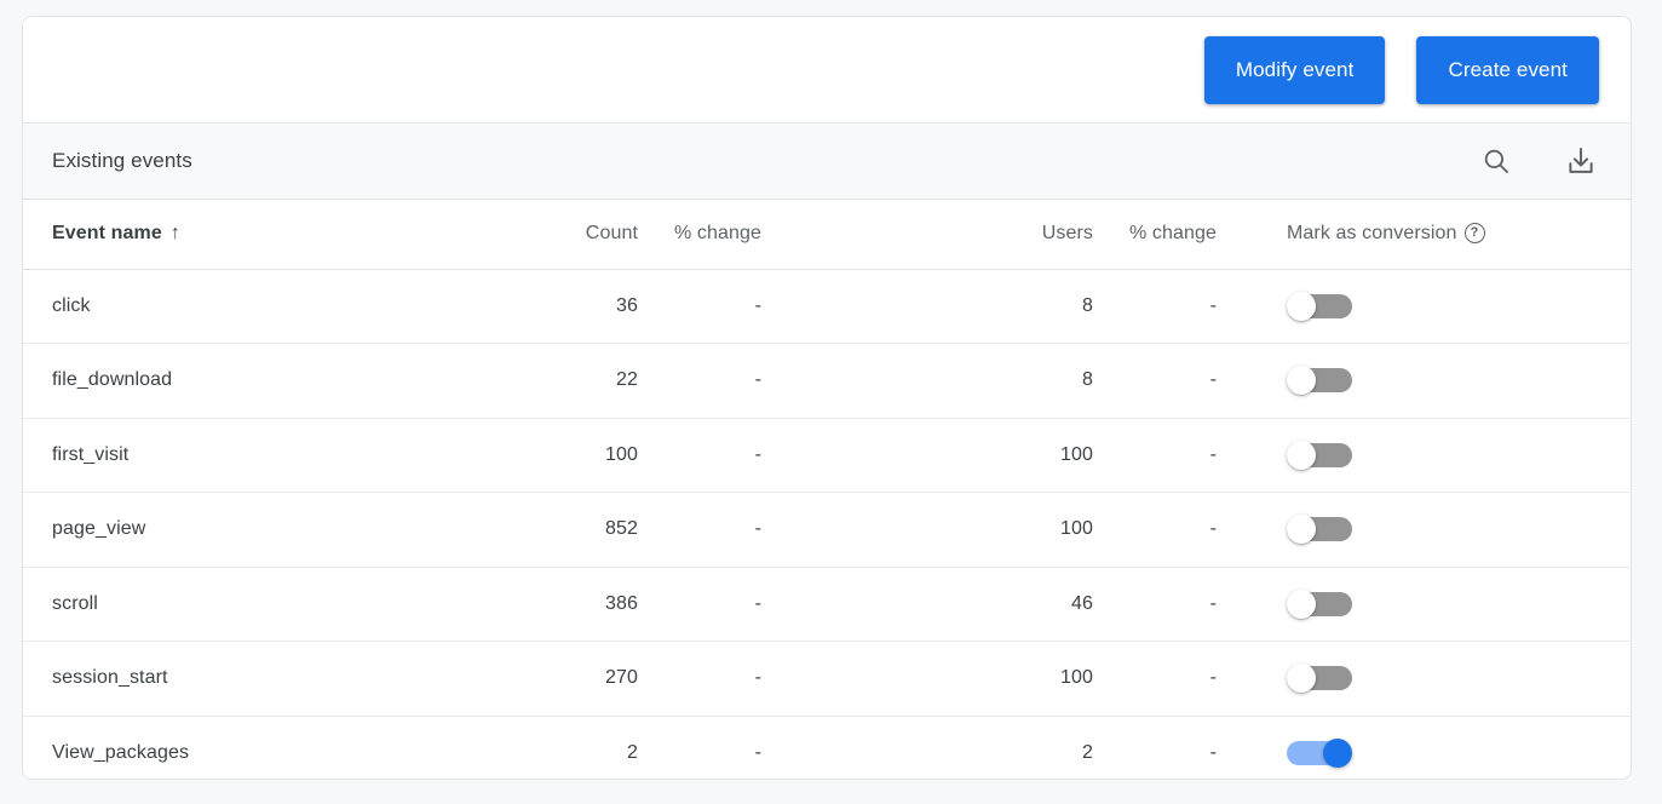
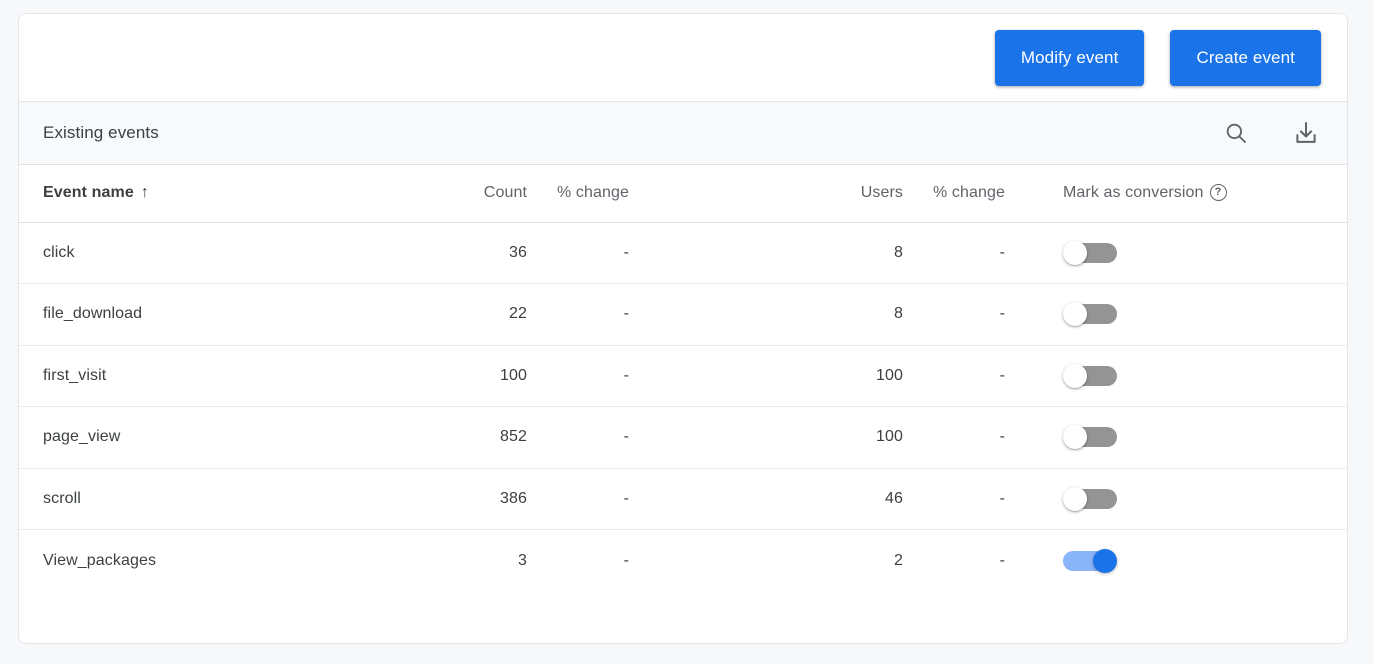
  Modify event
  Create event
  Existing events
  Event name ↑	Count	% change		Users	% change	Mark as conversion ?
  click	36	-		8	-
  file_download	22	-		8	-
  first_visit	100	-		100	-
  page_view	852	-		100	-
  scroll	386	-		46	-
- session_start	270	-		100	-
- View_packages	2	-		2	-
+ View_packages	3	-		2	-
